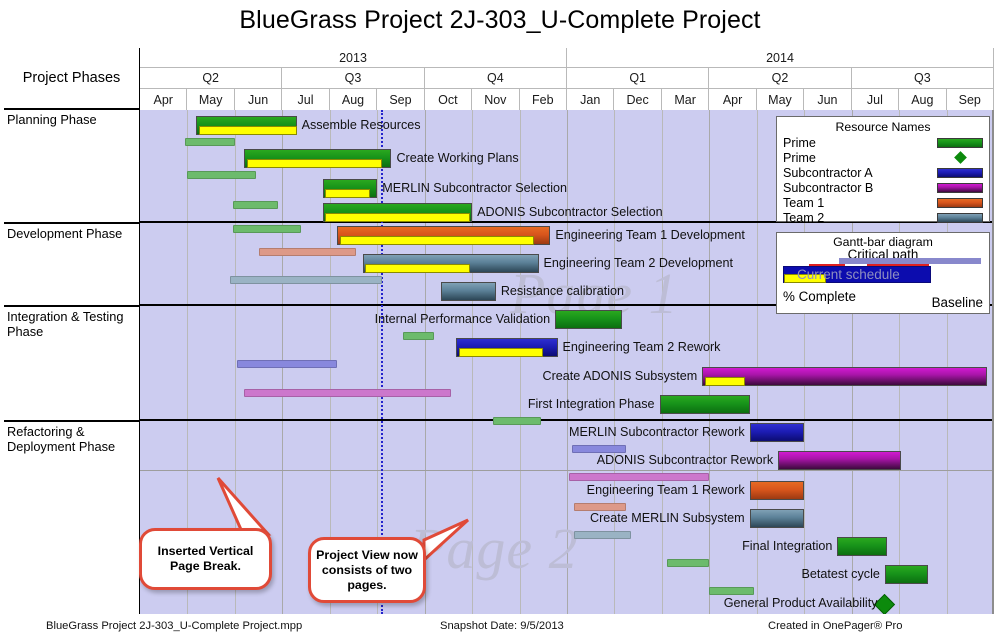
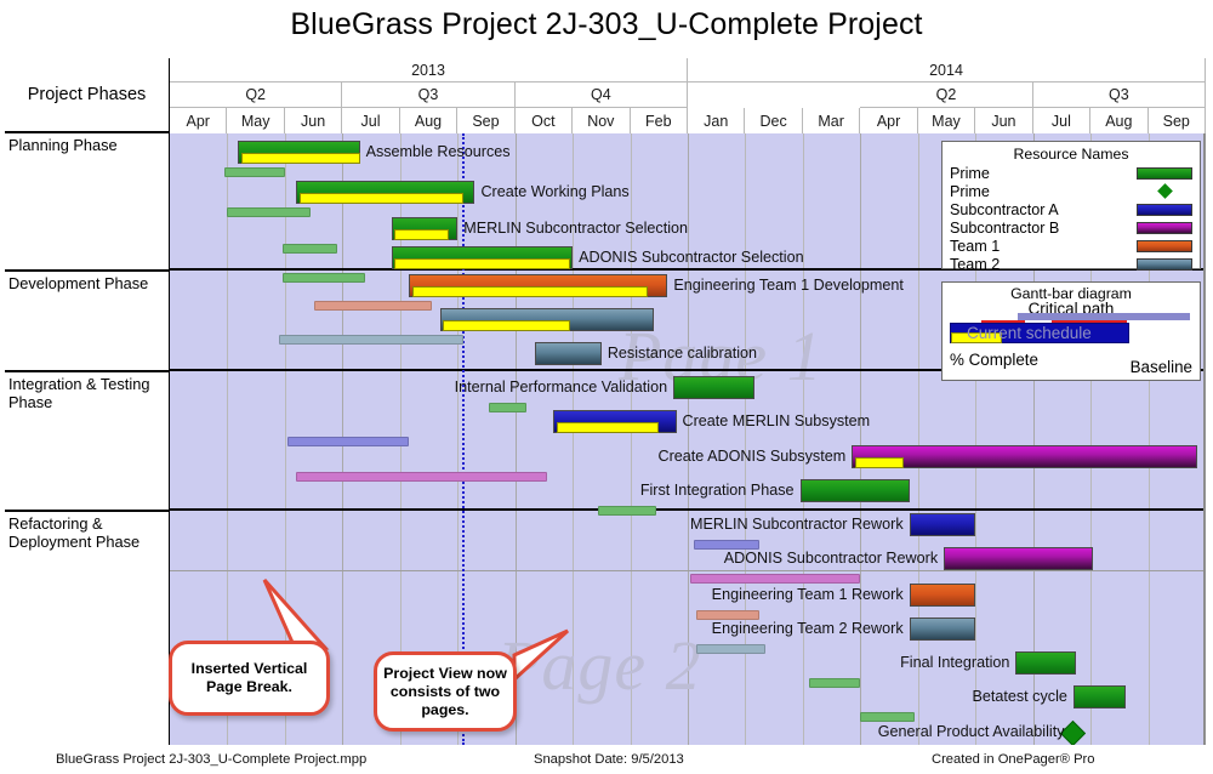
  BlueGrass Project 2J-303_U-Complete Project
  Project Phases
  2013
  2014
  Q2
  Q3
  Q4
- Q1
  Q2
  Q3
  Apr
  May
  Jun
  Jul
  Aug
  Sep
  Oct
  Nov
  Feb
  Jan
  Dec
  Mar
  Apr
  May
  Jun
  Jul
  Aug
  Sep
  Planning Phase
  Development Phase
  Integration & Testing Phase
  Refactoring & Deployment Phase
  Page 1
  age 2
  Assemble Resources
  Create Working Plans
  MERLIN Subcontractor Selection
  ADONIS Subcontractor Selection
  Engineering Team 1 Development
- Engineering Team 2 Development
  Resistance calibration
  Internal Performance Validation
- Engineering Team 2 Rework
+ Create MERLIN Subsystem
  Create ADONIS Subsystem
  First Integration Phase
  MERLIN Subcontractor Rework
  ADONIS Subcontractor Rework
  Engineering Team 1 Rework
- Create MERLIN Subsystem
+ Engineering Team 2 Rework
  Final Integration
  Betatest cycle
  General Product Availability
  Resource Names
  Prime
  Prime
  Subcontractor A
  Subcontractor B
  Team 1
  Team 2
  Gantt-bar diagram
  Critical path
  Current schedule
  % Complete
  Baseline
  Inserted Vertical Page Break.
  Project View now consists of two pages.
  BlueGrass Project 2J-303_U-Complete Project.mpp
  Snapshot Date: 9/5/2013
  Created in OnePager® Pro
